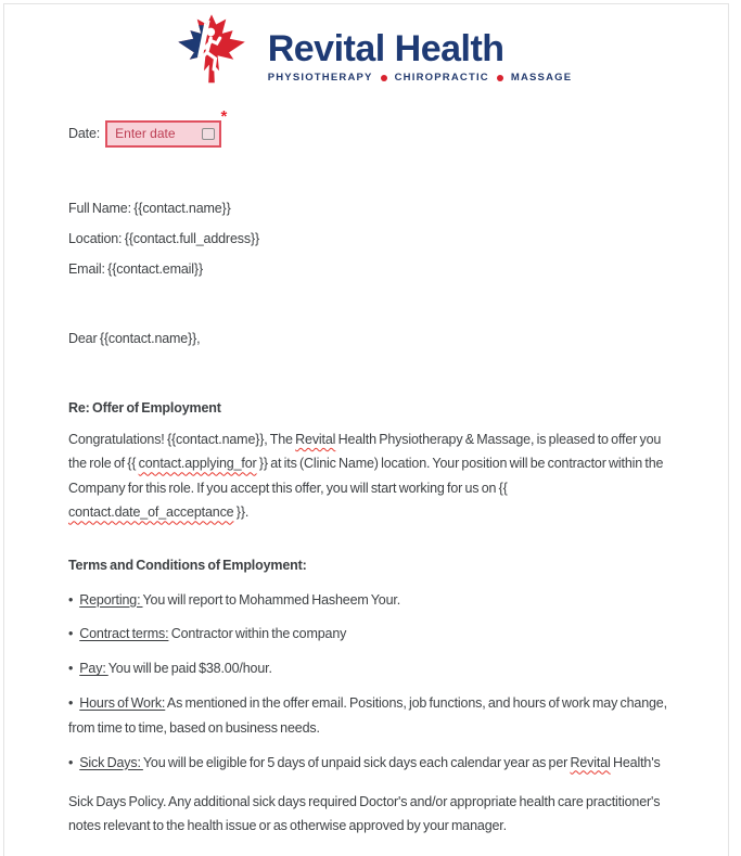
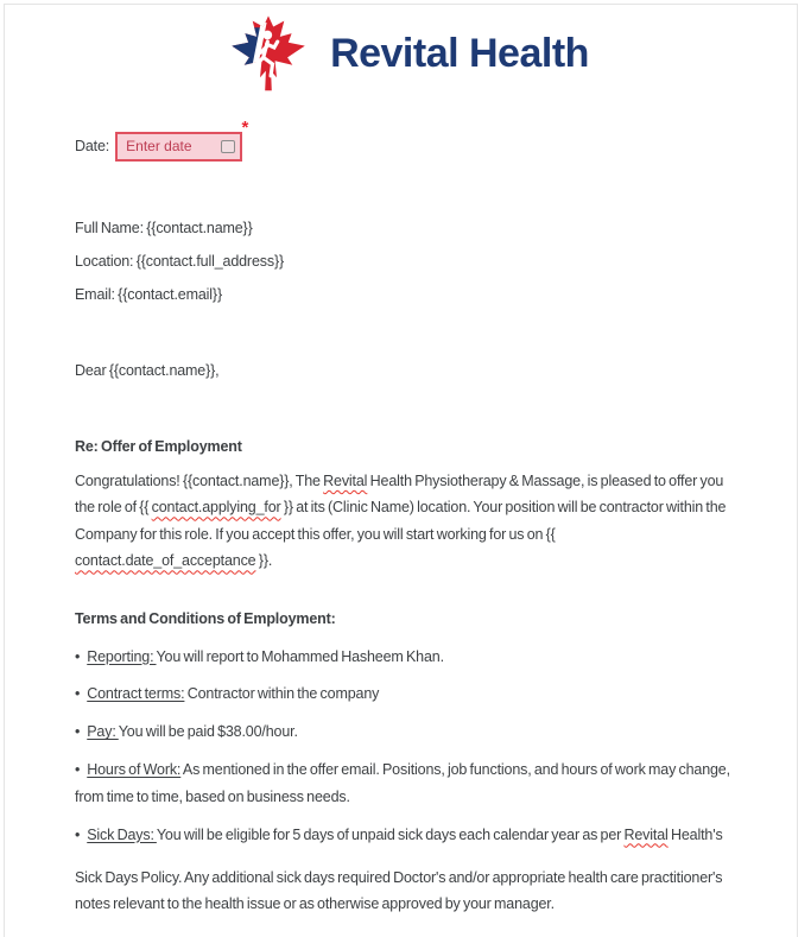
  Revital Health
- PHYSIOTHERAPY
- CHIROPRACTIC
- MASSAGE
  Date:
  Enter date
  *
  Full Name: {{contact.name}}
  Location: {{contact.full_address}}
  Email: {{contact.email}}
  Dear {{contact.name}},
  Re: Offer of Employment
  Congratulations! {{contact.name}}, The Revital Health Physiotherapy & Massage, is pleased to offer you the role of {{ contact.applying_for }} at its (Clinic Name) location. Your position will be contractor within the Company for this role. If you accept this offer, you will start working for us on {{ contact.date_of_acceptance }}.
  Terms and Conditions of Employment:
- • Reporting: You will report to Mohammed Hasheem Your.
+ • Reporting: You will report to Mohammed Hasheem Khan.
  • Contract terms: Contractor within the company
  • Pay: You will be paid $38.00/hour.
  • Hours of Work: As mentioned in the offer email. Positions, job functions, and hours of work may change, from time to time, based on business needs.
  • Sick Days: You will be eligible for 5 days of unpaid sick days each calendar year as per Revital Health's
  Sick Days Policy. Any additional sick days required Doctor's and/or appropriate health care practitioner's notes relevant to the health issue or as otherwise approved by your manager.
